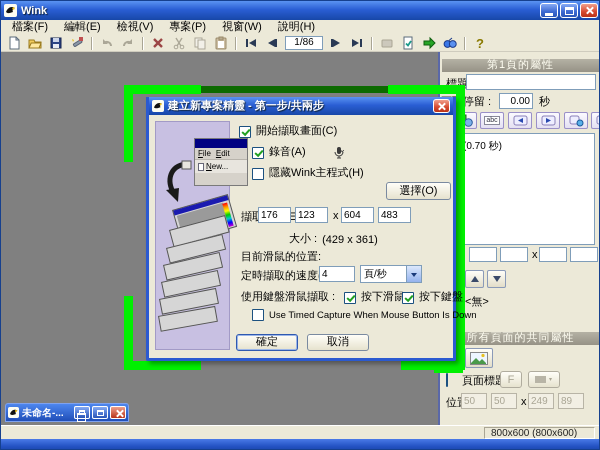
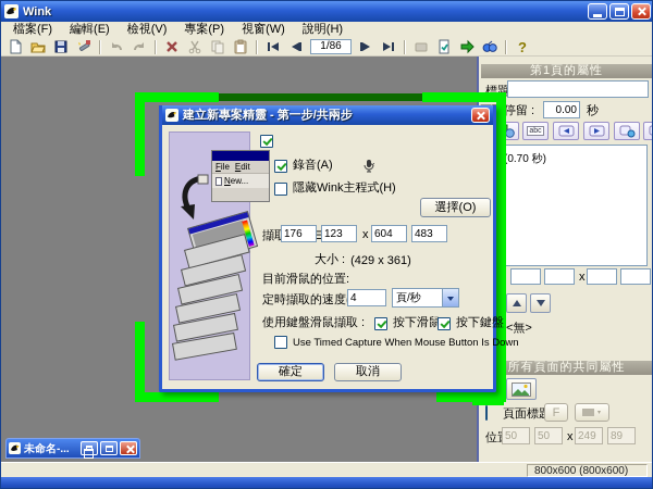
  Wink
  檔案(F)
  編輯(E)
  檢視(V)
  專案(P)
  視窗(W)
  說明(H)
  1/86
  第1頁的屬性
  標題
  0.00
  秒
  0.70 秒)
  x
  <無>
  所有頁面的共同屬性
  頁面標
  F
  50
  50
  x
  249
  89
  未命名-...
  建立新專案精靈 - 第一步/共兩步
  File
  Edit
  New...
- 開始擷取畫面(C)
  錄音(A)
  隱藏Wink主程式(H)
  選擇(O)
  176
  123
  x
  604
  483
  大小 :
  (429 x 361)
  目前滑鼠的位置:
  定時擷取的速度
  4
  頁/秒
  使用鍵盤滑鼠擷取 :
  按下滑鼠
  按下鍵盤
  Use Timed Capture When Mouse Button Is Down
  確定
  取消
  800x600 (800x600)
